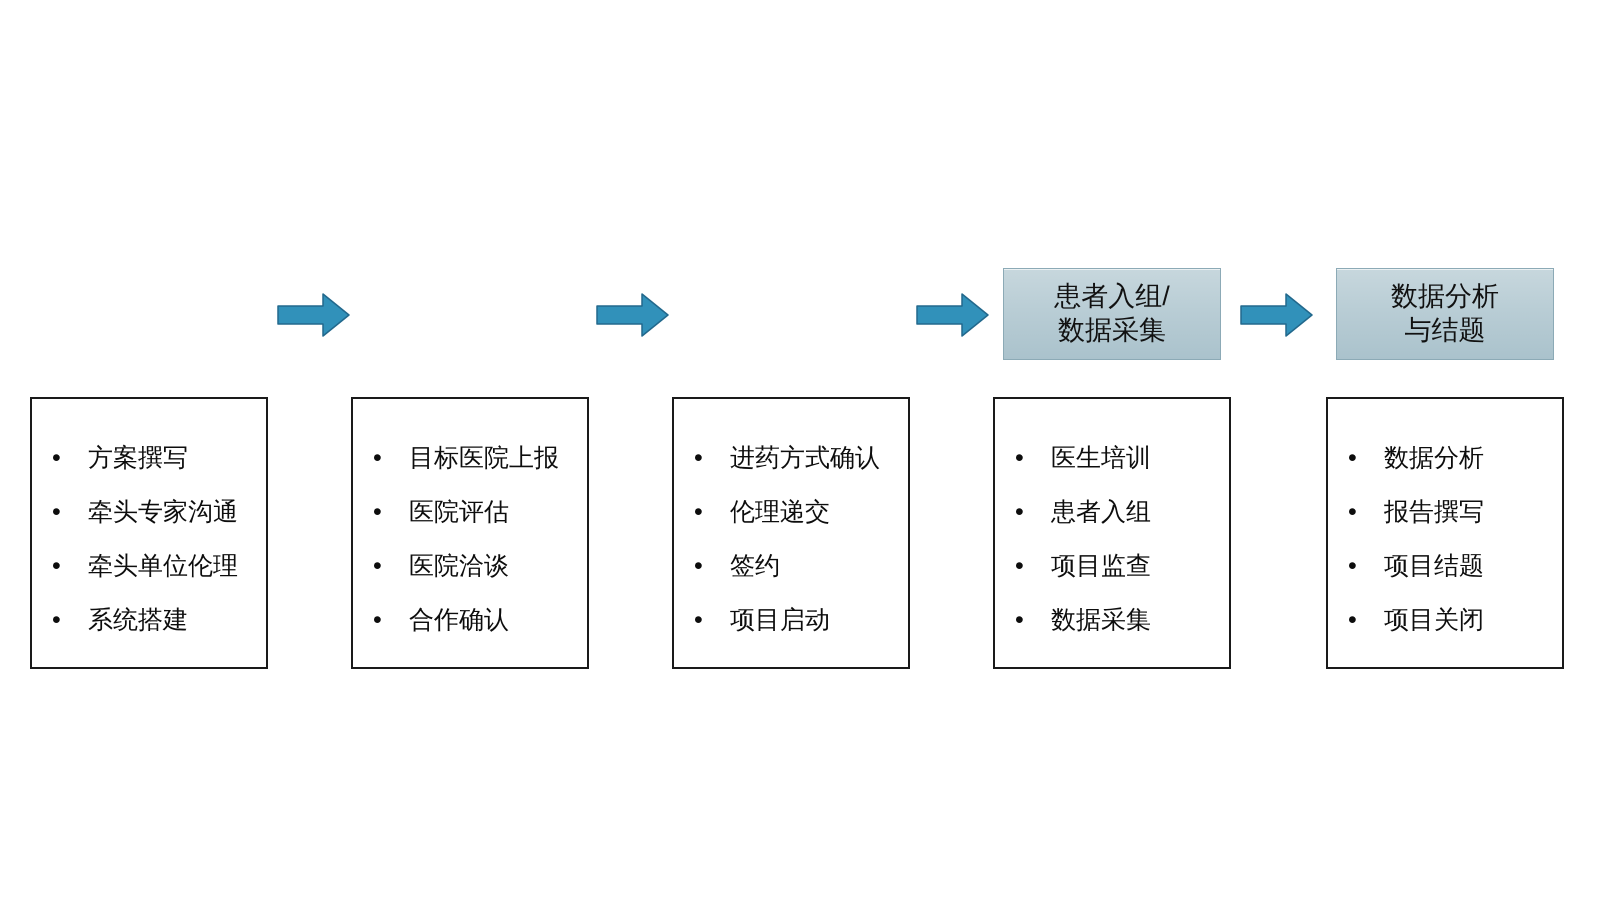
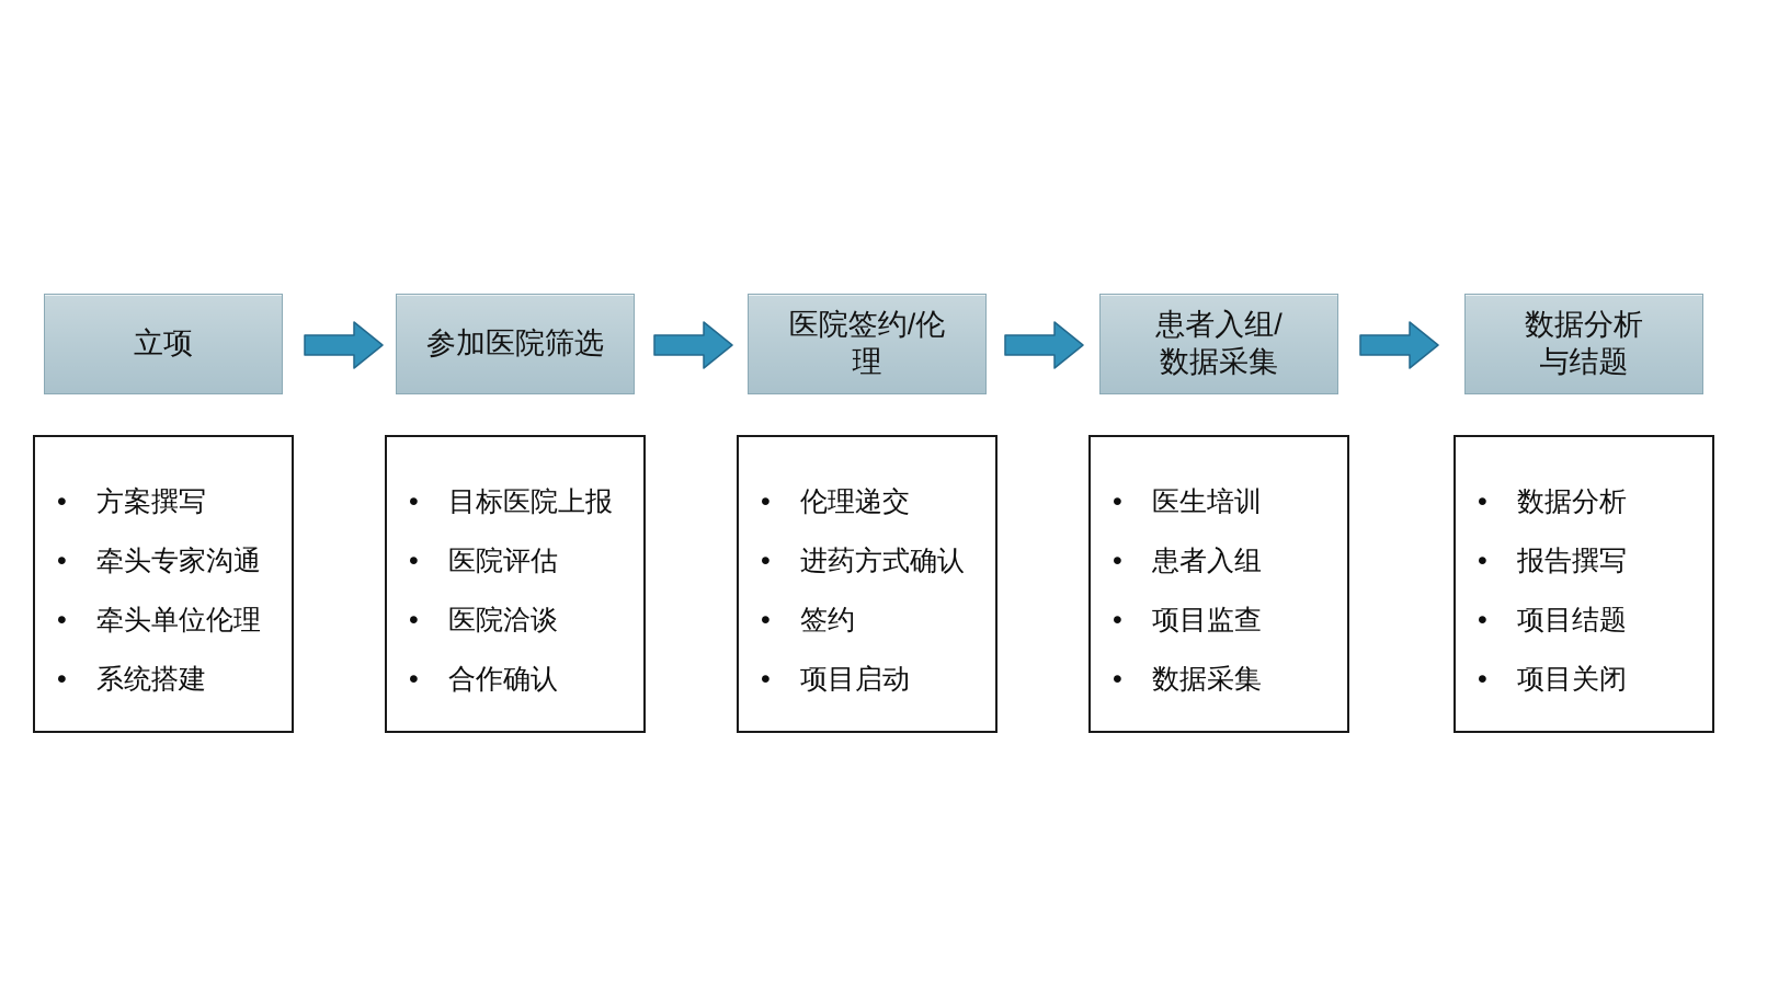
+ 立项
+ 参加医院筛选
+ 医院签约/伦
+ 理
  患者入组/
  数据采集
  数据分析
  与结题
  •
  方案撰写
  •
  牵头专家沟通
  •
  牵头单位伦理
  •
  系统搭建
  •
  目标医院上报
  •
  医院评估
  •
  医院洽谈
  •
  合作确认
  •
- 进药方式确认
+ 伦理递交
  •
- 伦理递交
+ 进药方式确认
  •
  签约
  •
  项目启动
  •
  医生培训
  •
  患者入组
  •
  项目监查
  •
  数据采集
  •
  数据分析
  •
  报告撰写
  •
  项目结题
  •
  项目关闭
